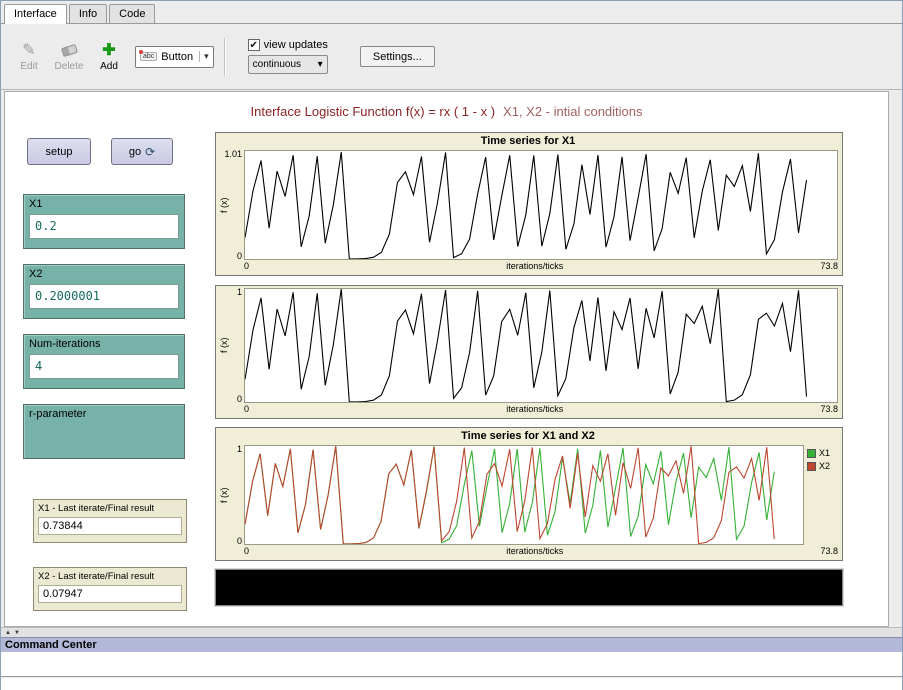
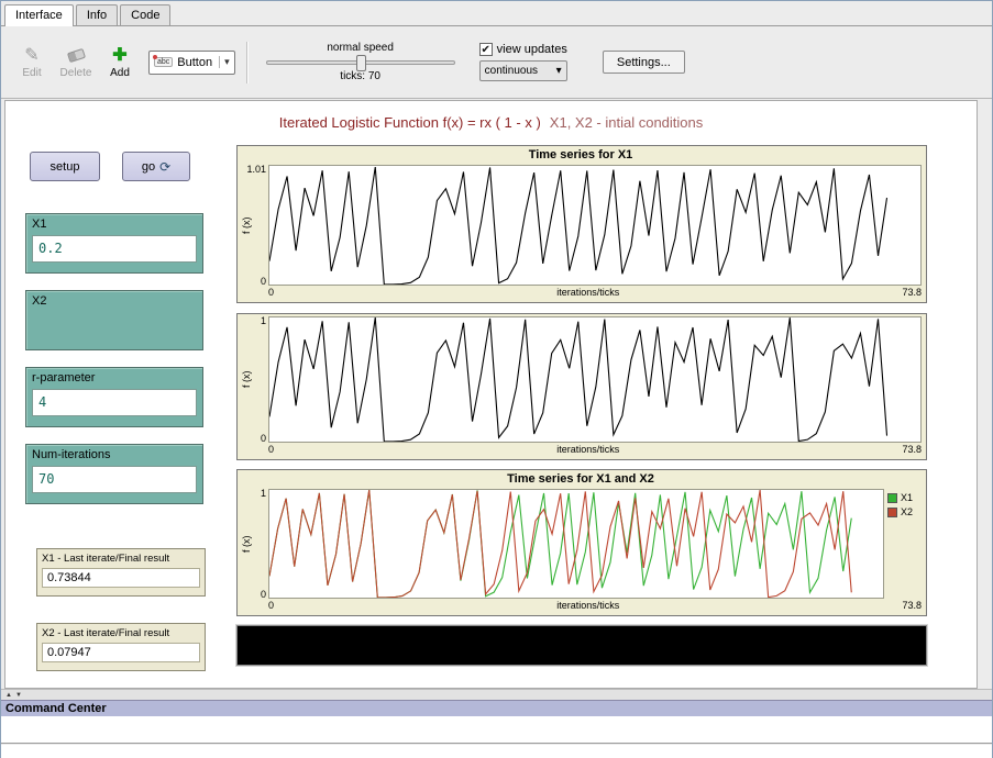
  Interface
  Info
  Code
  ✎
  Edit
  Delete
  ✚
  Add
  Button
  ▾
+ normal speed
+ ticks: 70
  ✔
  view updates
  continuous
  ▾
  Settings...
- Interface Logistic Function f(x) = rx ( 1 - x ) X1, X2 - intial conditions
+ Iterated Logistic Function f(x) = rx ( 1 - x ) X1, X2 - intial conditions
  setup
  go
  ⟳
  X1
  0.2
  X2
- 0.2000001
- Num-iterations
+ r-parameter
  4
- r-parameter
+ Num-iterations
+ 70
  X1 - Last iterate/Final result
  0.73844
  X2 - Last iterate/Final result
  0.07947
  Time series for X1
  1.01
  0
  0
  iterations/ticks
  73.8
  1
  0
  0
  iterations/ticks
  73.8
  Time series for X1 and X2
  1
  0
  X1
  X2
  0
  iterations/ticks
  73.8
  Command Center
